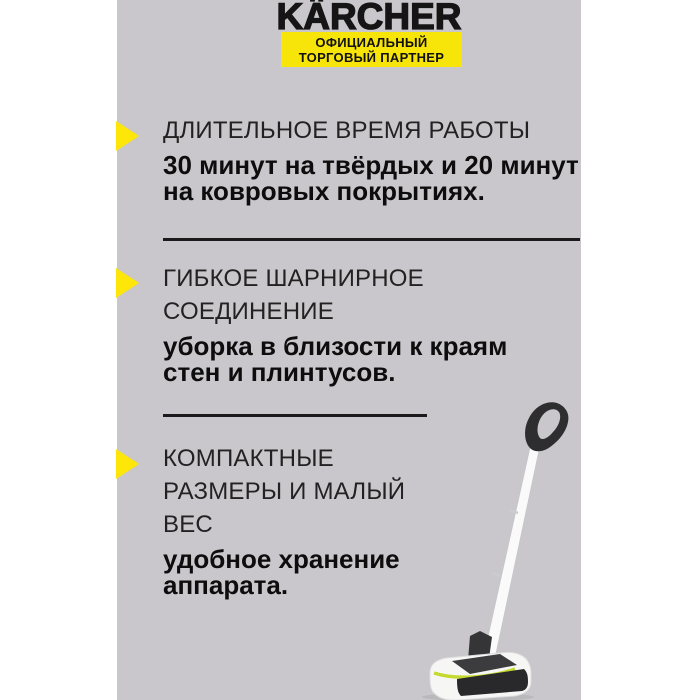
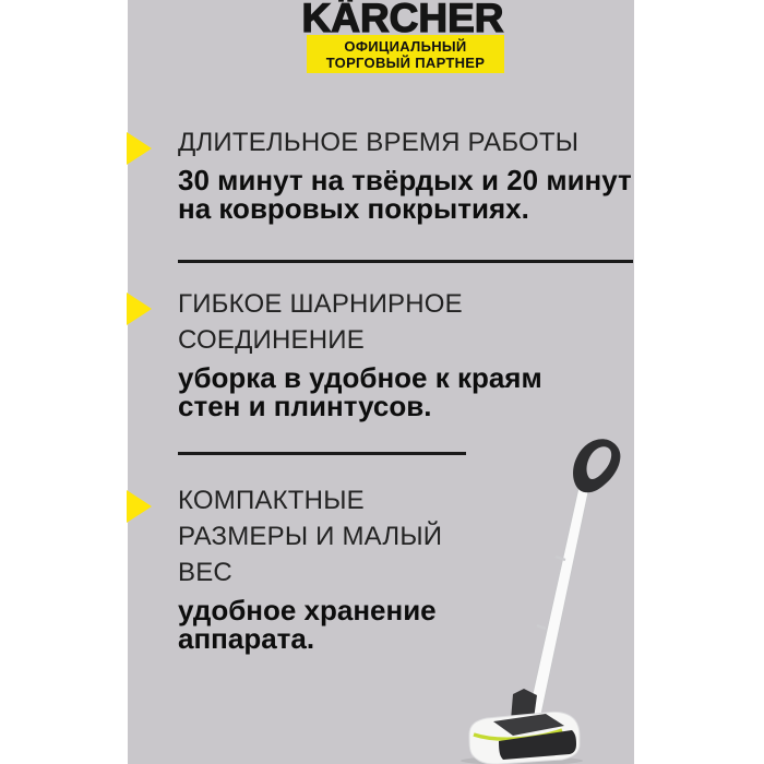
  KÄRCHER
  ОФИЦИАЛЬНЫЙ
  ТОРГОВЫЙ ПАРТНЕР
  ДЛИТЕЛЬНОЕ ВРЕМЯ РАБОТЫ
  30 минут на твёрдых и 20 минут
  на ковровых покрытиях.
  ГИБКОЕ ШАРНИРНОЕ
  СОЕДИНЕНИЕ
- уборка в близости к краям
+ уборка в удобное к краям
  стен и плинтусов.
  КОМПАКТНЫЕ
  РАЗМЕРЫ И МАЛЫЙ
  ВЕС
  удобное хранение
  аппарата.
